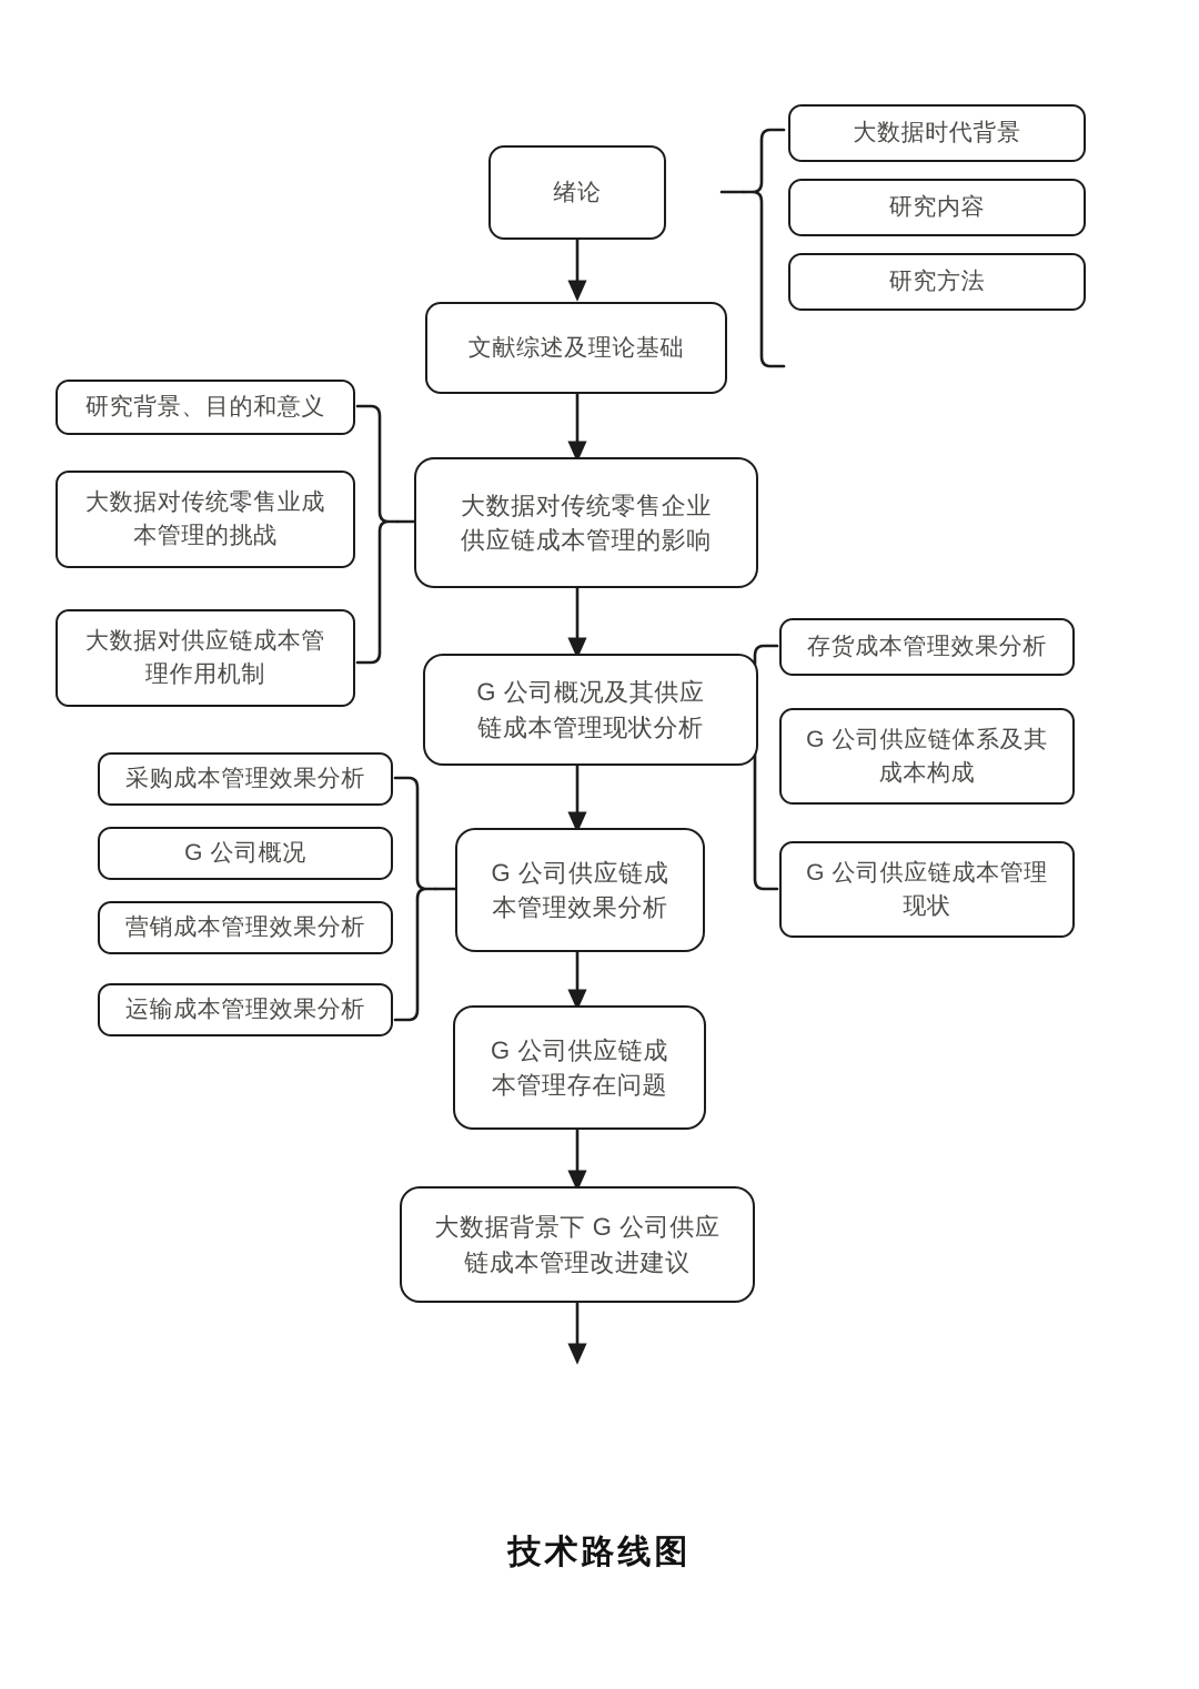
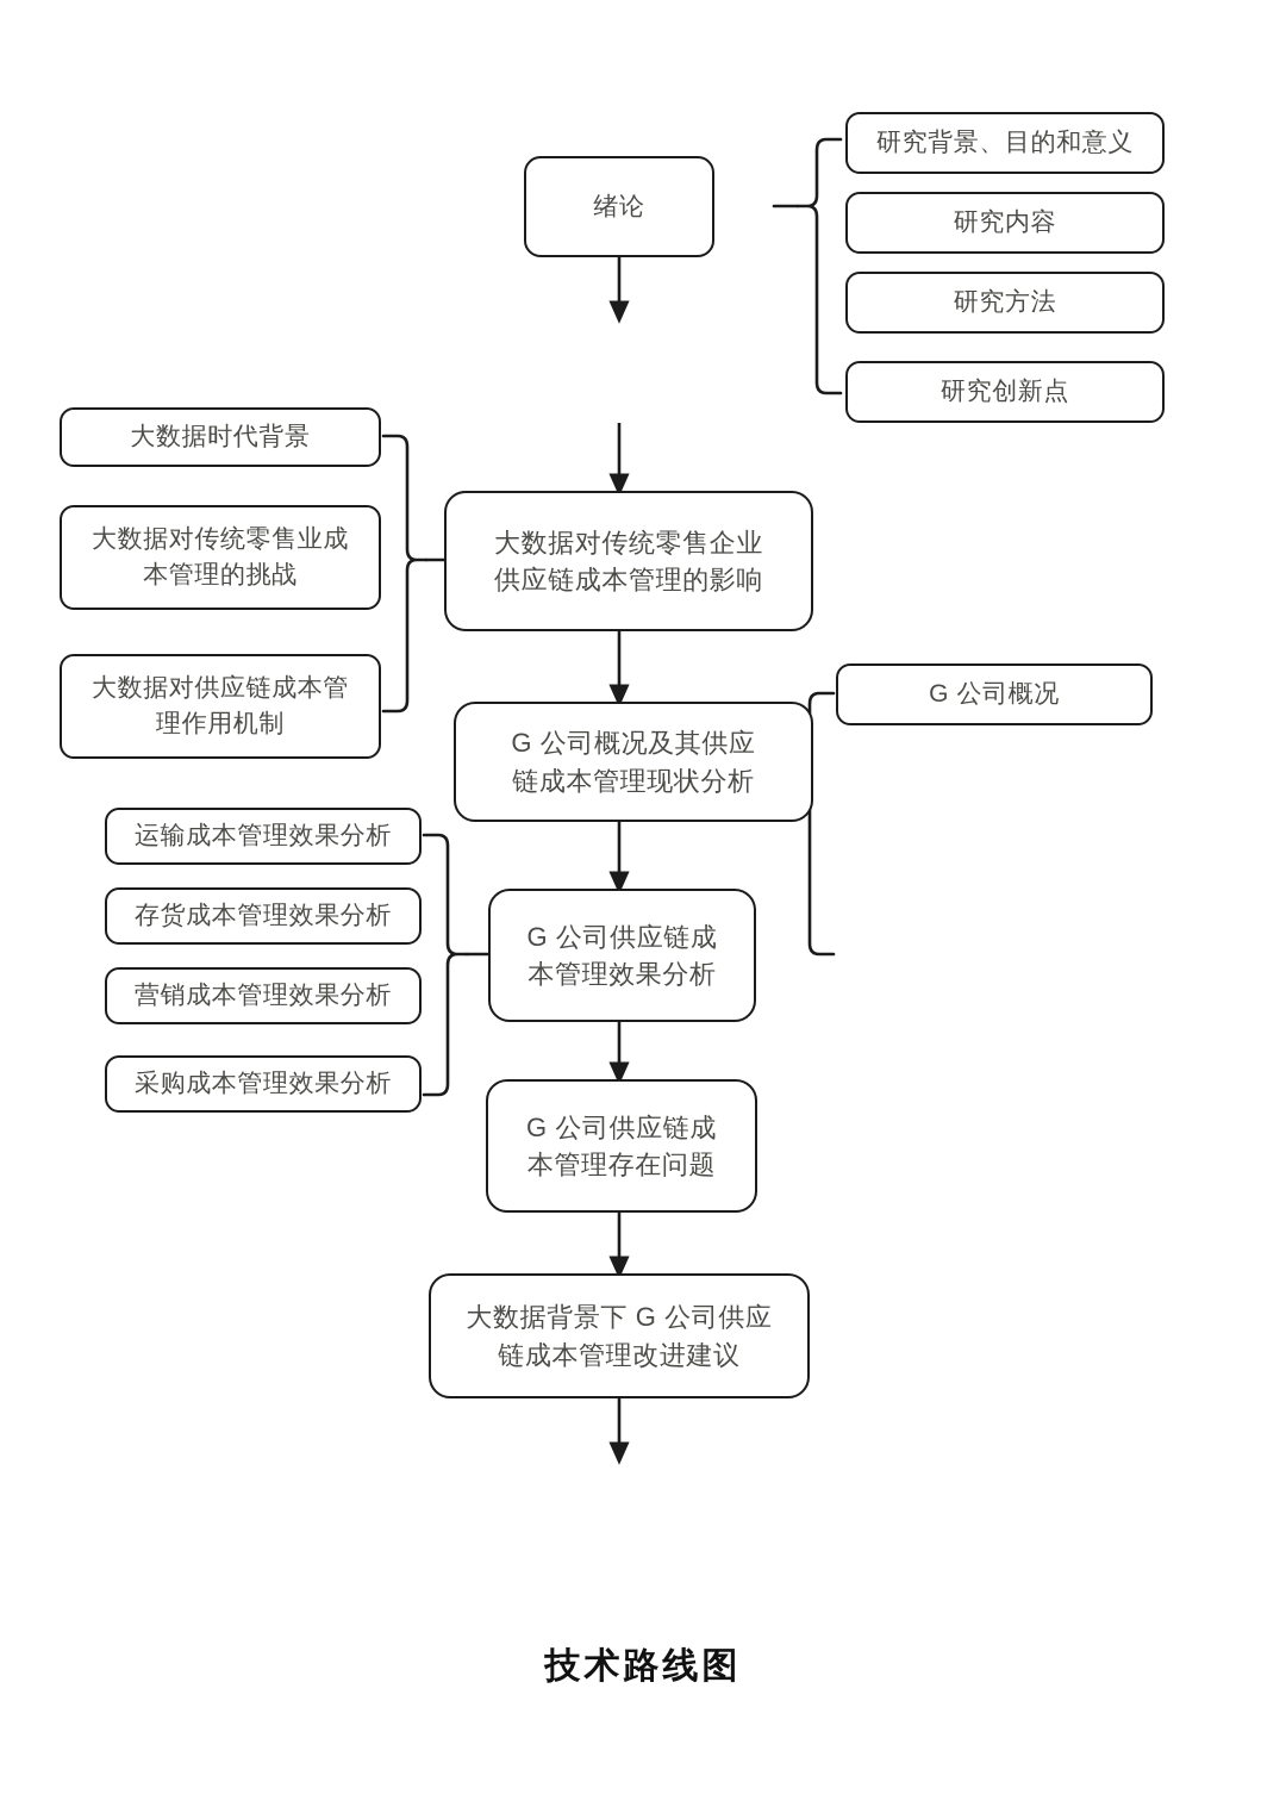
  绪论
- 文献综述及理论基础
  大数据对传统零售企业
  供应链成本管理的影响
  G 公司概况及其供应
  链成本管理现状分析
  G 公司供应链成
  本管理效果分析
  G 公司供应链成
  本管理存在问题
  大数据背景下 G 公司供应
  链成本管理改进建议
- 大数据时代背景
+ 研究背景、目的和意义
  研究内容
  研究方法
+ 研究创新点
- 研究背景、目的和意义
+ 大数据时代背景
  大数据对传统零售业成
  本管理的挑战
  大数据对供应链成本管
  理作用机制
- 存货成本管理效果分析
+ G 公司概况
- G 公司供应链体系及其
- 成本构成
- G 公司供应链成本管理
- 现状
- 采购成本管理效果分析
+ 运输成本管理效果分析
- G 公司概况
+ 存货成本管理效果分析
  营销成本管理效果分析
- 运输成本管理效果分析
+ 采购成本管理效果分析
  技术路线图
